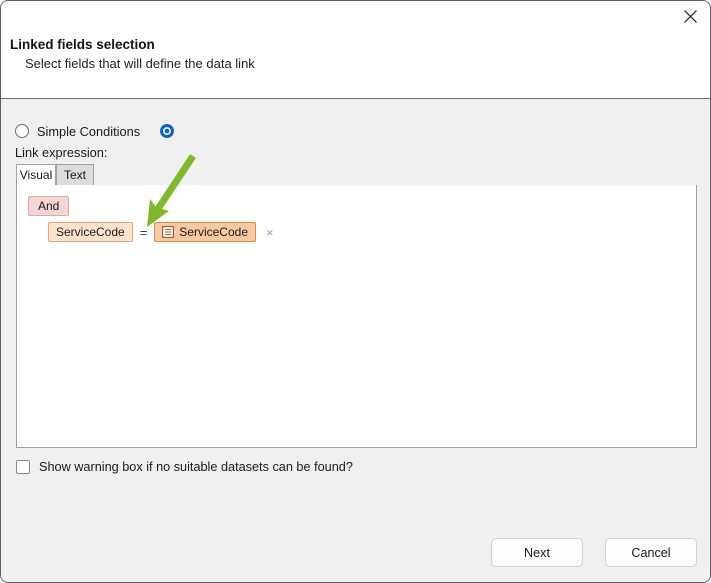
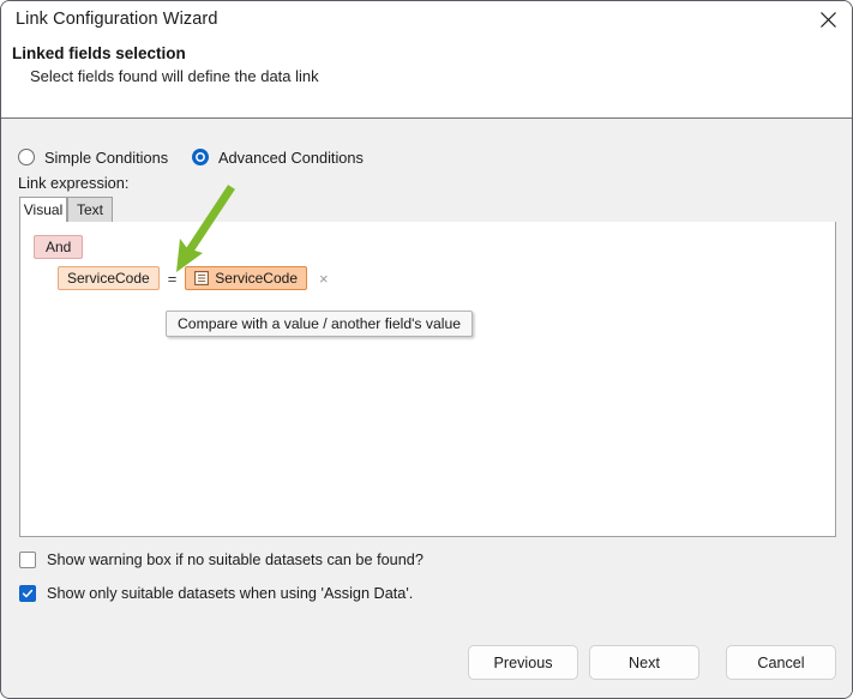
+ Link Configuration Wizard
  Linked fields selection
- Select fields that will define the data link
+ Select fields found will define the data link
  Simple Conditions
+ Advanced Conditions
  Link expression:
  Visual
  Text
  And
  ServiceCode
  =
  ServiceCode
  ×
+ Compare with a value / another field's value
  Show warning box if no suitable datasets can be found?
+ Show only suitable datasets when using 'Assign Data'.
+ Previous
  Next
  Cancel
